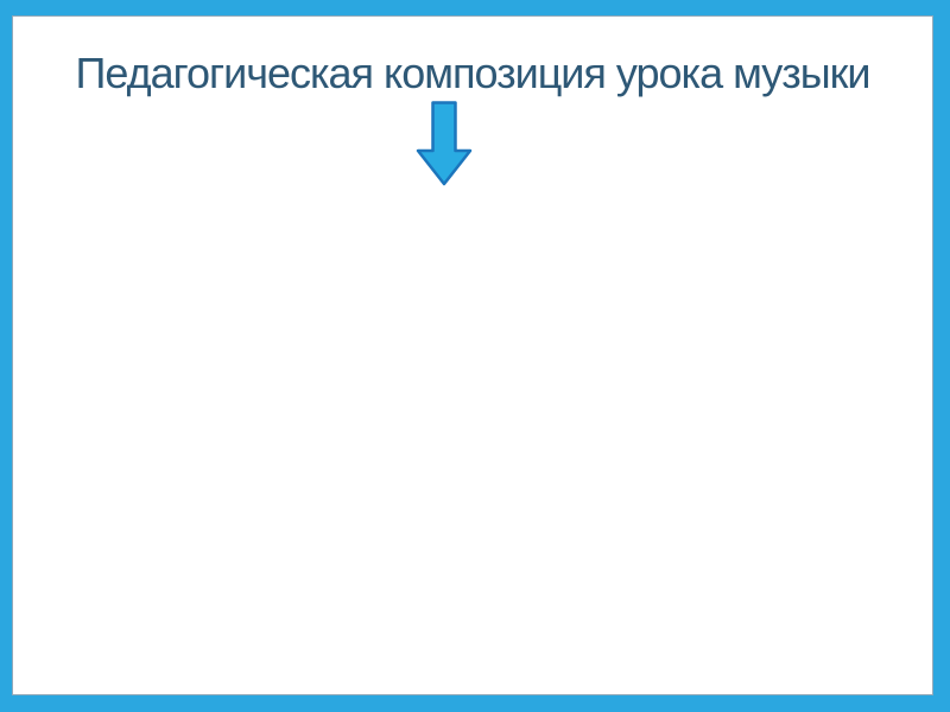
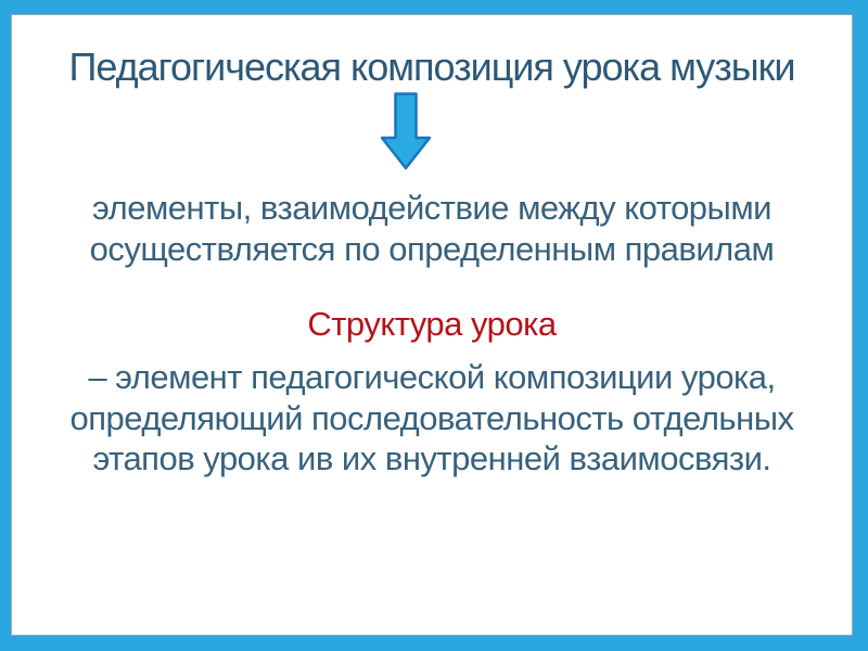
  Педагогическая композиция урока музыки
+ элементы, взаимодействие между которыми
+ осуществляется по определенным правилам
+ Структура урока
+ – элемент педагогической композиции урока,
+ определяющий последовательность отдельных
+ этапов урока ив их внутренней взаимосвязи.
